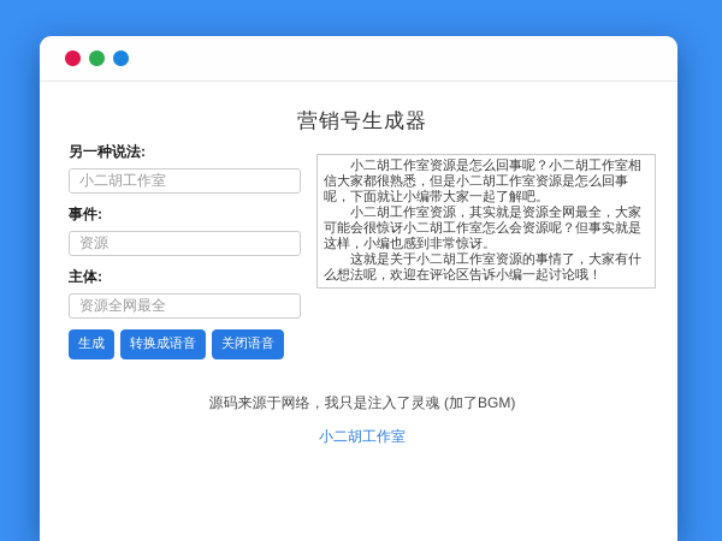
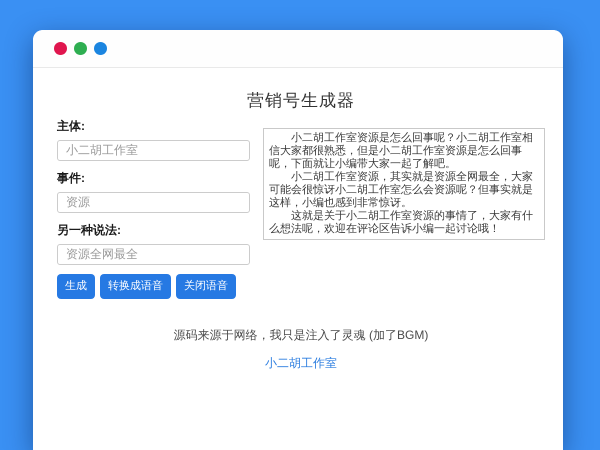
  营销号生成器
- 另一种说法:
+ 主体:
  小二胡工作室
  事件:
  资源
- 主体:
+ 另一种说法:
  资源全网最全
  生成
  转换成语音
  关闭语音
  小二胡工作室资源是怎么回事呢？小二胡工作室相信大家都很熟悉，但是小二胡工作室资源是怎么回事呢，下面就让小编带大家一起了解吧。
  小二胡工作室资源，其实就是资源全网最全，大家可能会很惊讶小二胡工作室怎么会资源呢？但事实就是这样，小编也感到非常惊讶。
  这就是关于小二胡工作室资源的事情了，大家有什么想法呢，欢迎在评论区告诉小编一起讨论哦！
  源码来源于网络，我只是注入了灵魂 (加了BGM)
  小二胡工作室
